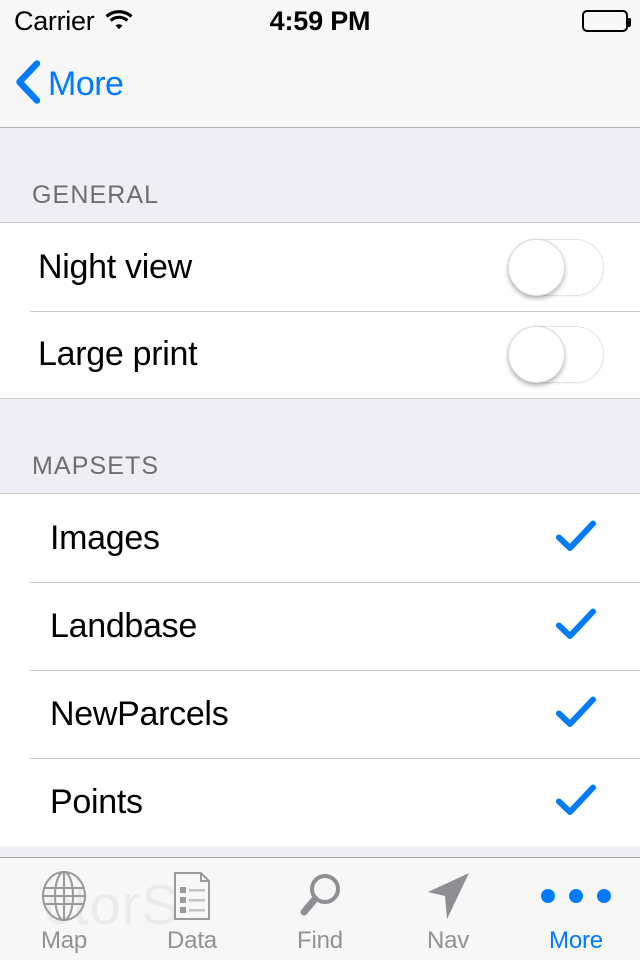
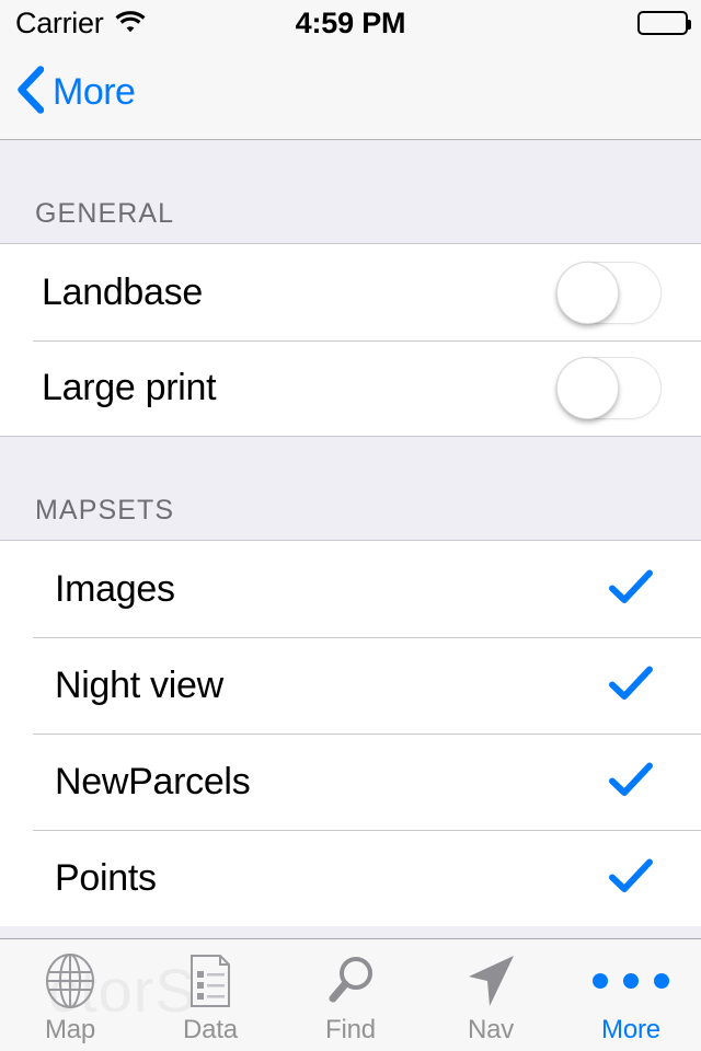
  Carrier
  4:59 PM
  More
  GENERAL
- Night view
+ Landbase
  Large print
  MAPSETS
  Images
- Landbase
+ Night view
  NewParcels
  Points
  Map
  Data
  Find
  Nav
  More
